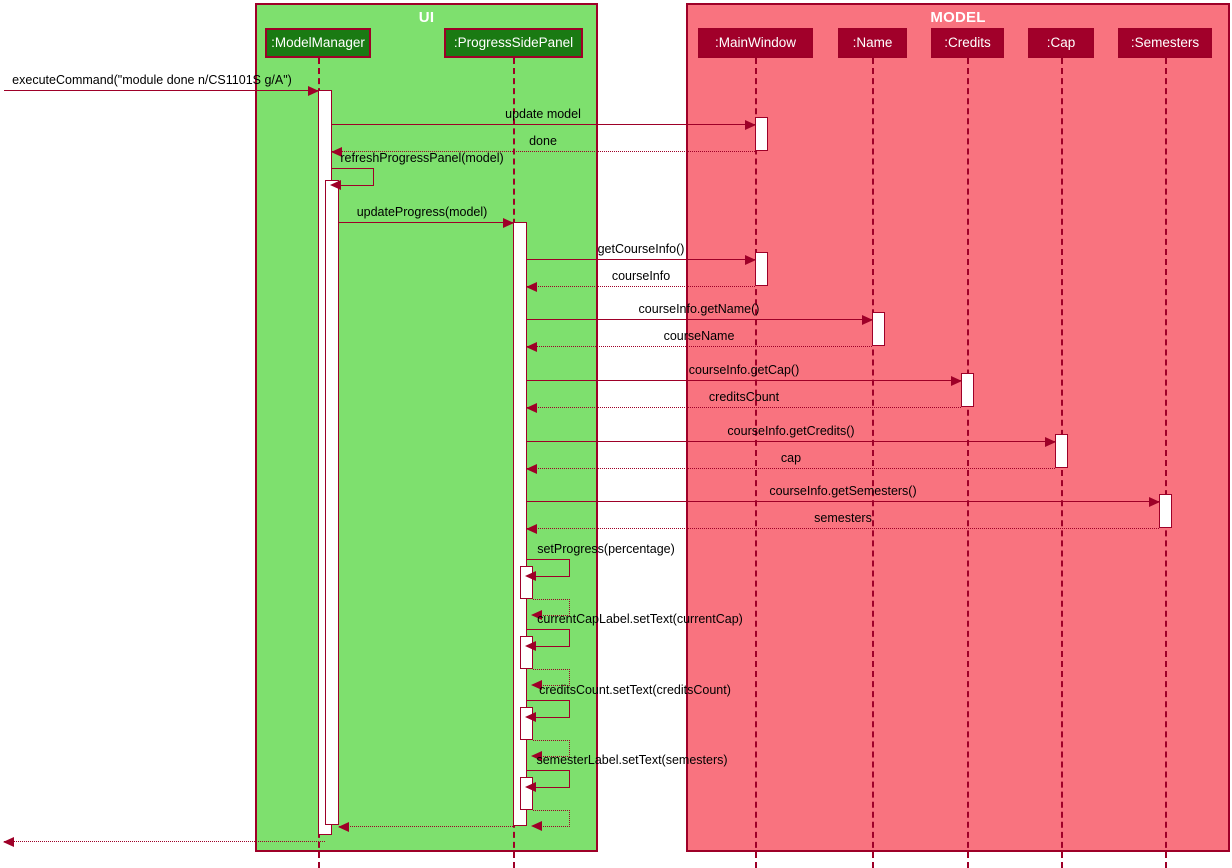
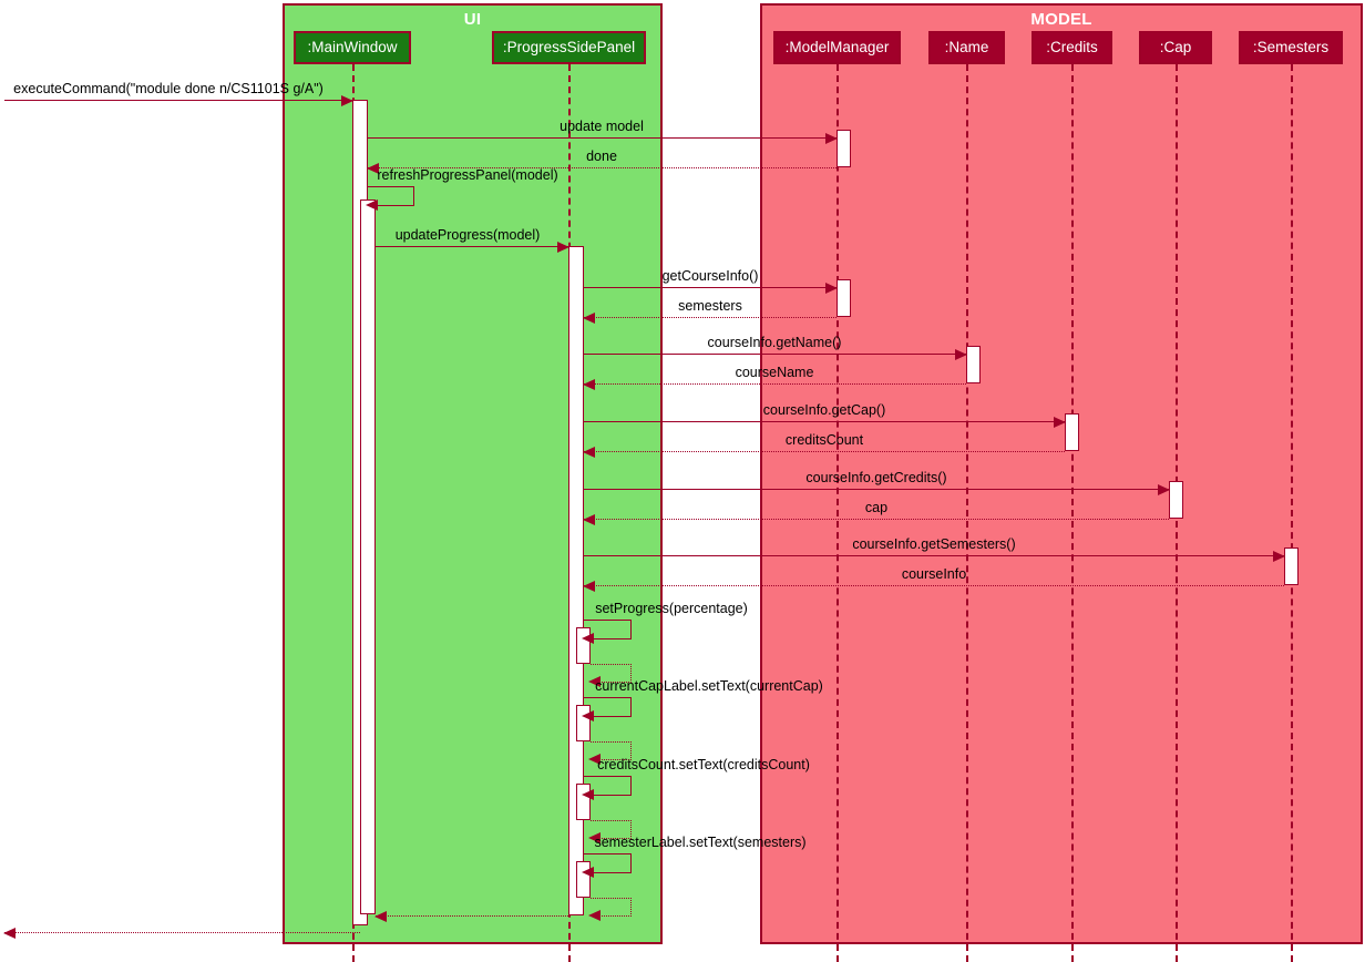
  UI
  MODEL
- :ModelManager
+ :MainWindow
  :ProgressSidePanel
- :MainWindow
+ :ModelManager
  :Name
  :Credits
  :Cap
  :Semesters
  executeCommand("module done n/CS1101S g/A")
  update model
  done
  refreshProgressPanel(model)
  updateProgress(model)
  getCourseInfo()
- courseInfo
+ semesters
  courseInfo.getName()
  courseName
  courseInfo.getCap()
  creditsCount
  courseInfo.getCredits()
  cap
  courseInfo.getSemesters()
- semesters
+ courseInfo
  setProgress(percentage)
  currentCapLabel.setText(currentCap)
  creditsCount.setText(creditsCount)
  semesterLabel.setText(semesters)
